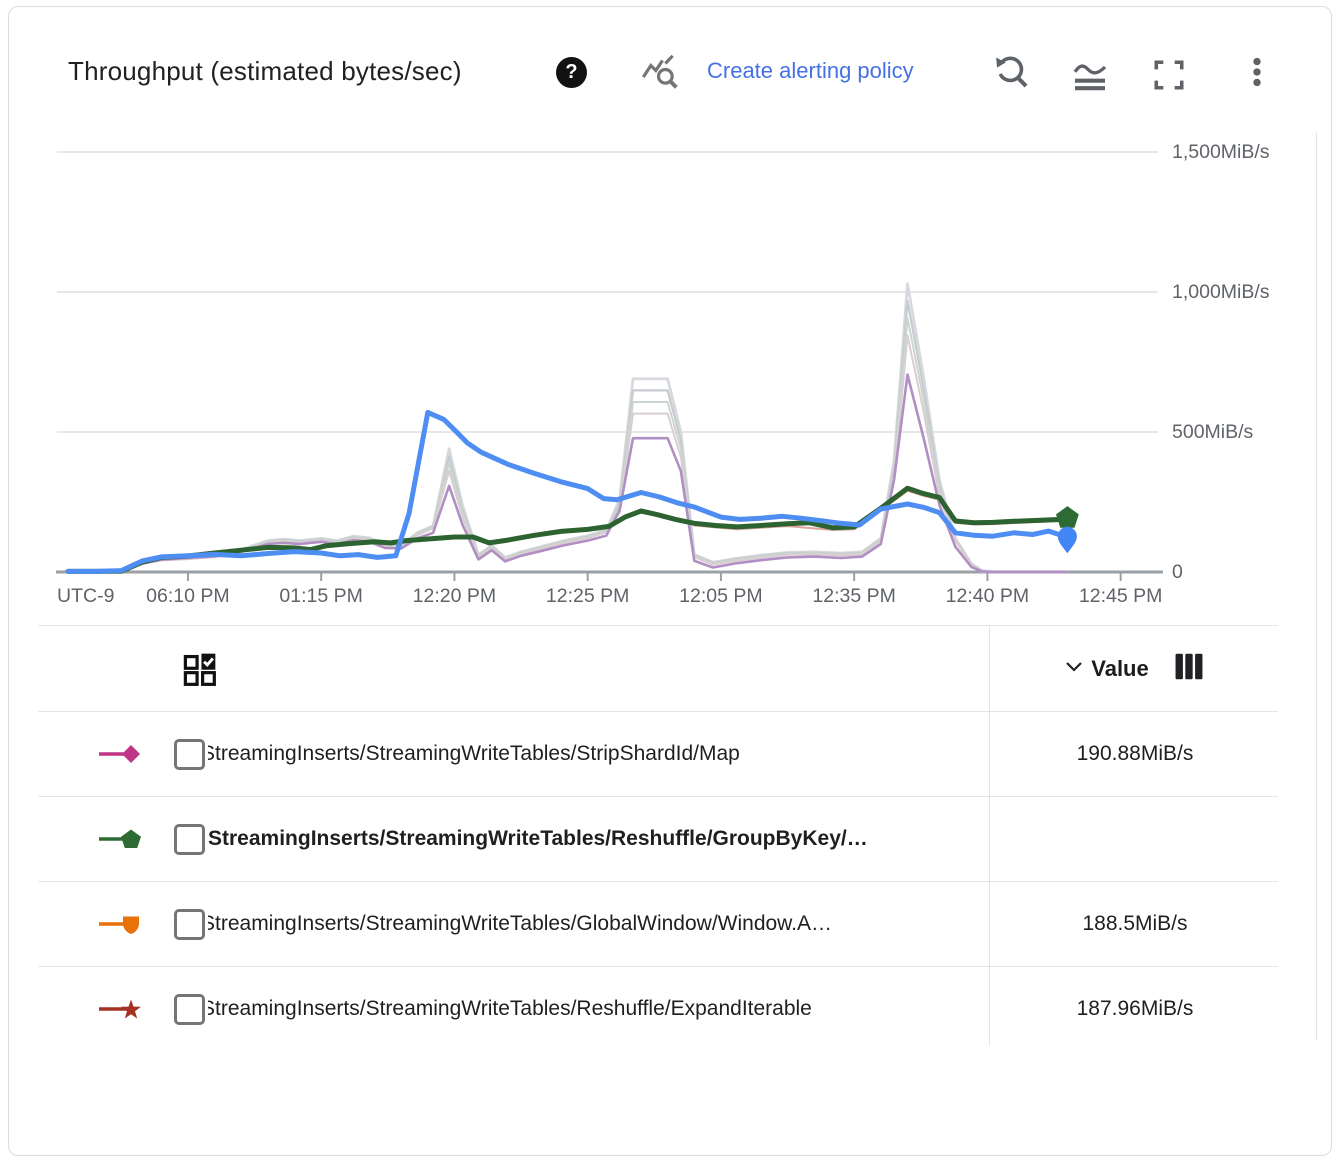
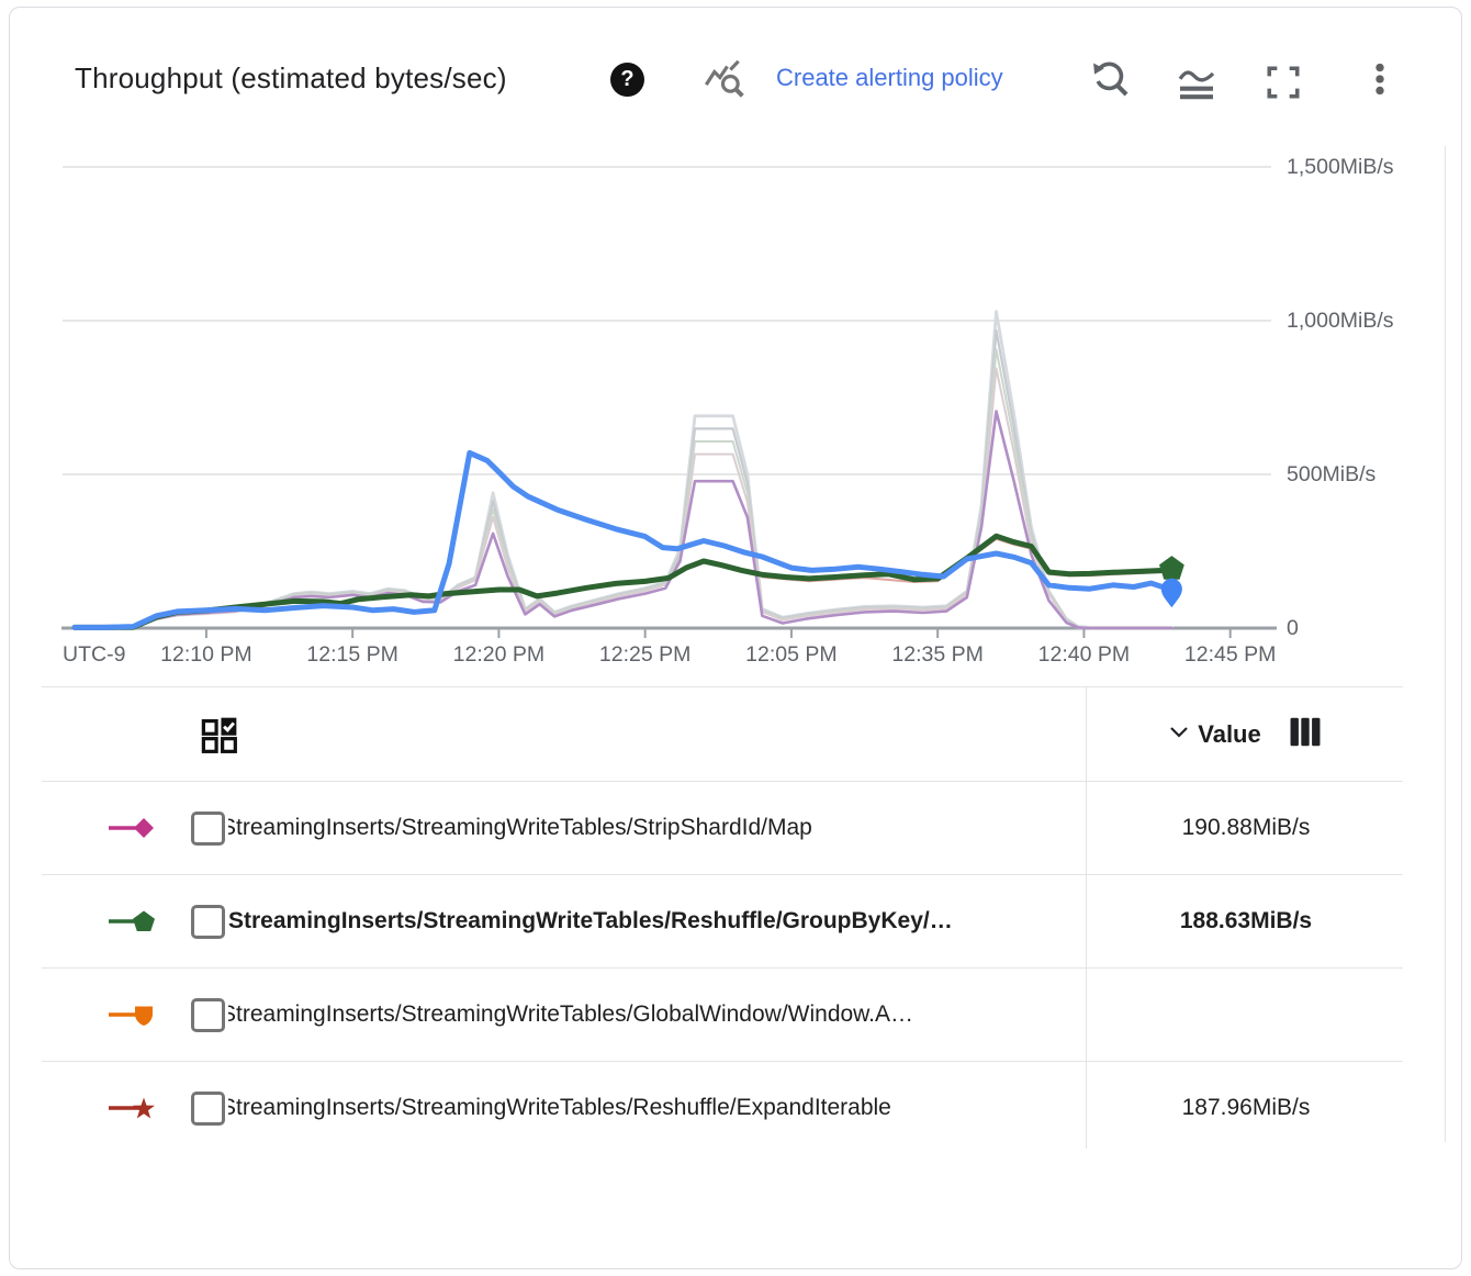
  Throughput (estimated bytes/sec)
  ?
  Create alerting policy
  1,500MiB/s
  1,000MiB/s
  500MiB/s
  0
  UTC-9
- 06:10 PM
+ 12:10 PM
- 01:15 PM
+ 12:15 PM
  12:20 PM
  12:25 PM
  12:05 PM
  12:35 PM
  12:40 PM
  12:45 PM
  Value
  StreamingInserts/StreamingWriteTables/StripShardId/Map
  190.88MiB/s
  StreamingInserts/StreamingWriteTables/Reshuffle/GroupByKey/…
+ 188.63MiB/s
  StreamingInserts/StreamingWriteTables/GlobalWindow/Window.A…
- 188.5MiB/s
  StreamingInserts/StreamingWriteTables/Reshuffle/ExpandIterable
  187.96MiB/s
